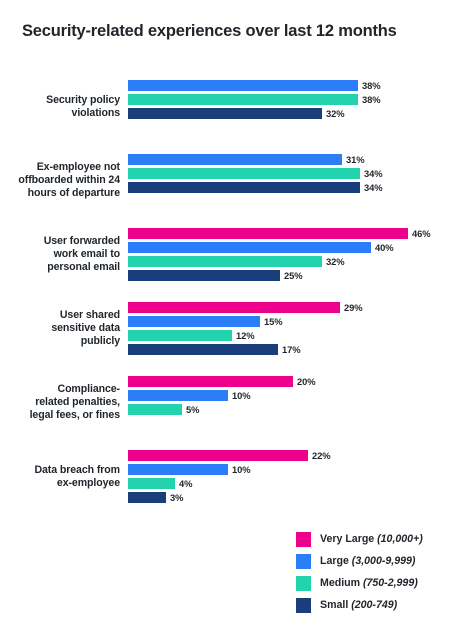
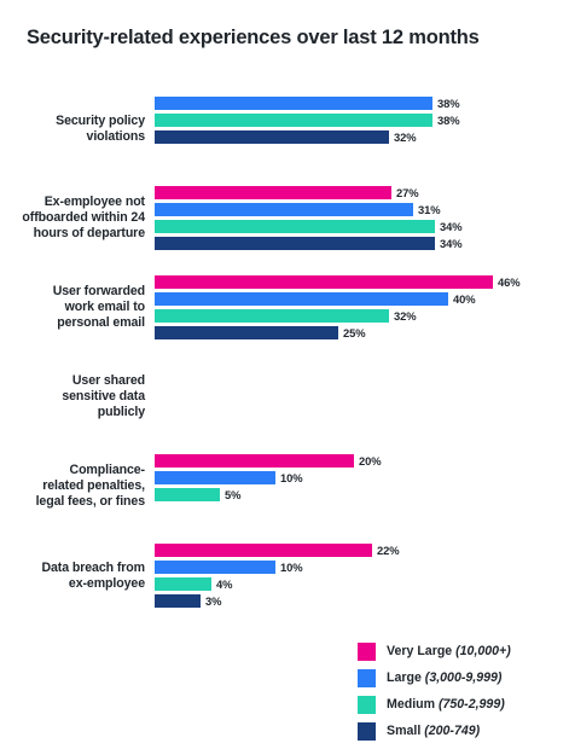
  Security-related experiences over last 12 months
  Security policy
  violations
  38%
  38%
  32%
  Ex-employee not
  offboarded within 24
  hours of departure
+ 27%
  31%
  34%
  34%
  User forwarded
  work email to
  personal email
  46%
  40%
  32%
  25%
  User shared
  sensitive data
  publicly
- 29%
- 15%
- 12%
- 17%
  Compliance-
  related penalties,
  legal fees, or fines
  20%
  10%
  5%
  Data breach from
  ex-employee
  22%
  10%
  4%
  3%
  Very Large (10,000+)
  Large (3,000-9,999)
  Medium (750-2,999)
  Small (200-749)
